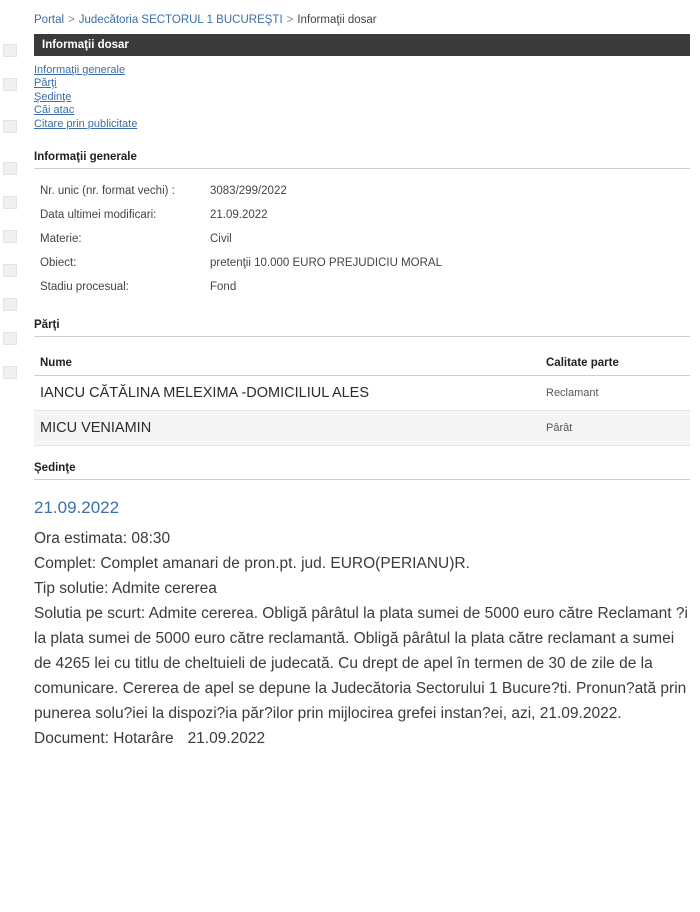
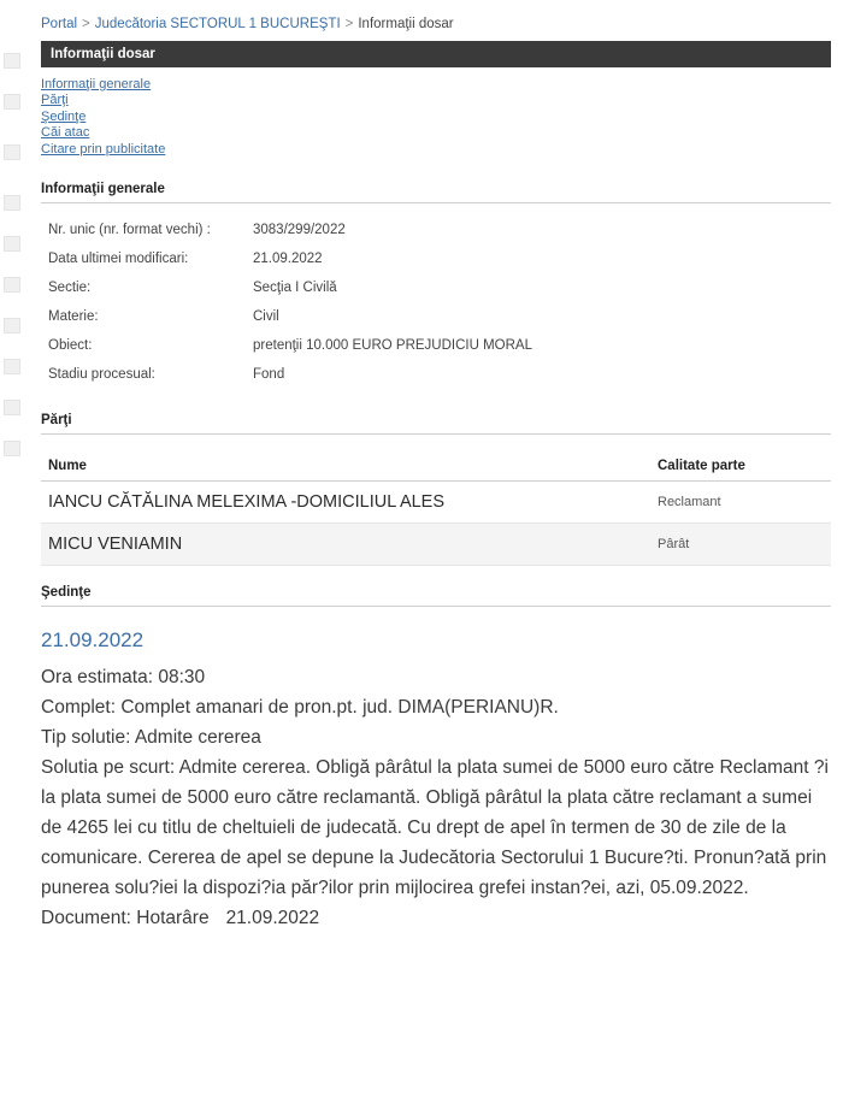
  Portal > Judecătoria SECTORUL 1 BUCUREŞTI > Informaţii dosar
  Informaţii dosar
  Informaţii generale
  Părţi
  Şedinţe
  Căi atac
  Citare prin publicitate
  Informaţii generale
  Nr. unic (nr. format vechi) :	3083/299/2022
  Data ultimei modificari:	21.09.2022
+ Sectie:	Secţia I Civilă
  Materie:	Civil
  Obiect:	pretenţii 10.000 EURO PREJUDICIU MORAL
  Stadiu procesual:	Fond
  Părţi
  Nume	Calitate parte
  IANCU CĂTĂLINA MELEXIMA -DOMICILIUL ALES	Reclamant
  MICU VENIAMIN	Pârât
  Şedinţe
  21.09.2022
  Ora estimata: 08:30
- Complet: Complet amanari de pron.pt. jud. EURO(PERIANU)R.
+ Complet: Complet amanari de pron.pt. jud. DIMA(PERIANU)R.
  Tip solutie: Admite cererea
- Solutia pe scurt: Admite cererea. Obligă pârâtul la plata sumei de 5000 euro către Reclamant ?i la plata sumei de 5000 euro către reclamantă. Obligă pârâtul la plata către reclamant a sumei de 4265 lei cu titlu de cheltuieli de judecată. Cu drept de apel în termen de 30 de zile de la comunicare. Cererea de apel se depune la Judecătoria Sectorului 1 Bucure?ti. Pronun?ată prin punerea solu?iei la dispozi?ia păr?ilor prin mijlocirea grefei instan?ei, azi, 21.09.2022.
+ Solutia pe scurt: Admite cererea. Obligă pârâtul la plata sumei de 5000 euro către Reclamant ?i la plata sumei de 5000 euro către reclamantă. Obligă pârâtul la plata către reclamant a sumei de 4265 lei cu titlu de cheltuieli de judecată. Cu drept de apel în termen de 30 de zile de la comunicare. Cererea de apel se depune la Judecătoria Sectorului 1 Bucure?ti. Pronun?ată prin punerea solu?iei la dispozi?ia păr?ilor prin mijlocirea grefei instan?ei, azi, 05.09.2022.
  Document: Hotarâre 21.09.2022
